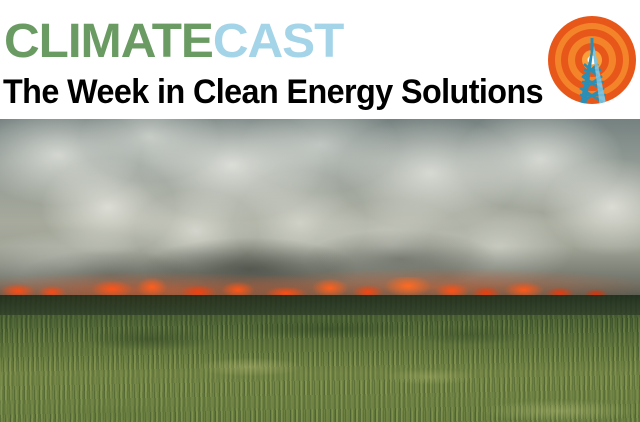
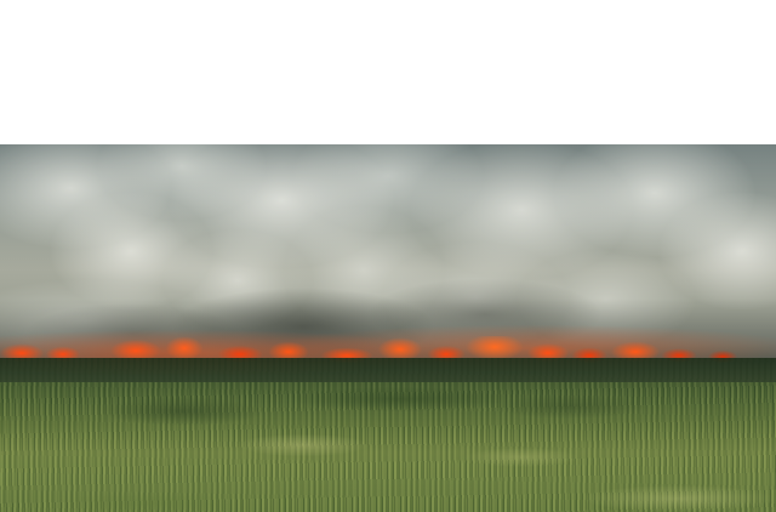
- climatecast
- The Week in Clean Energy Solutions
